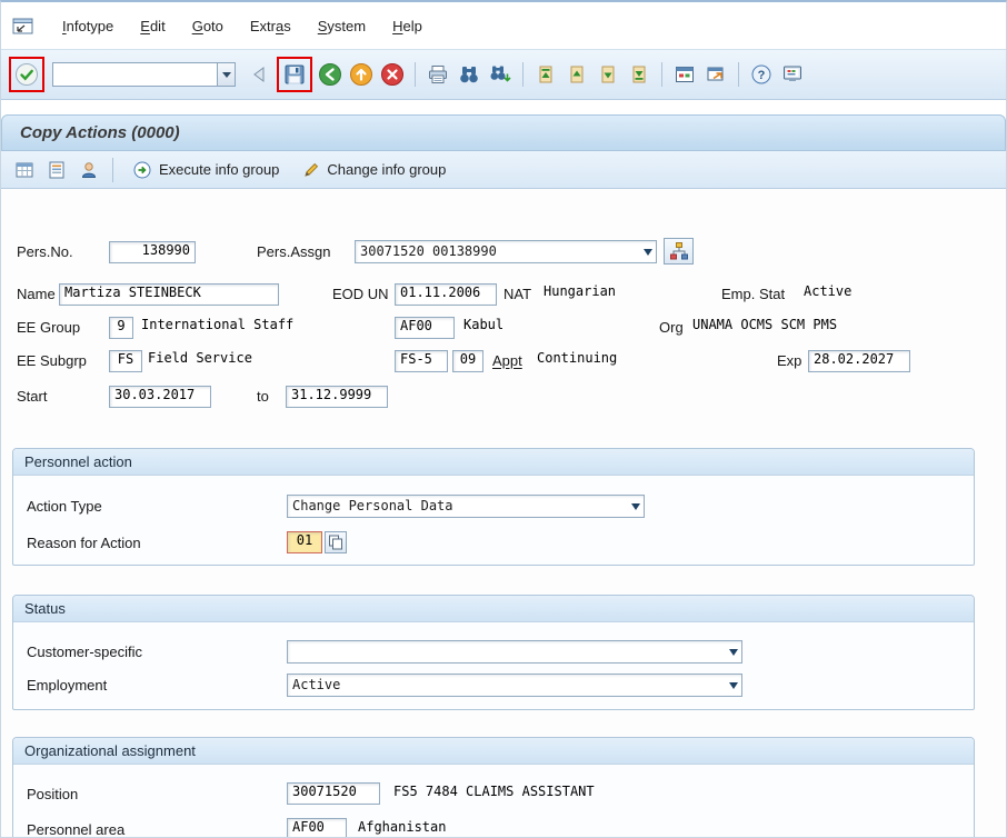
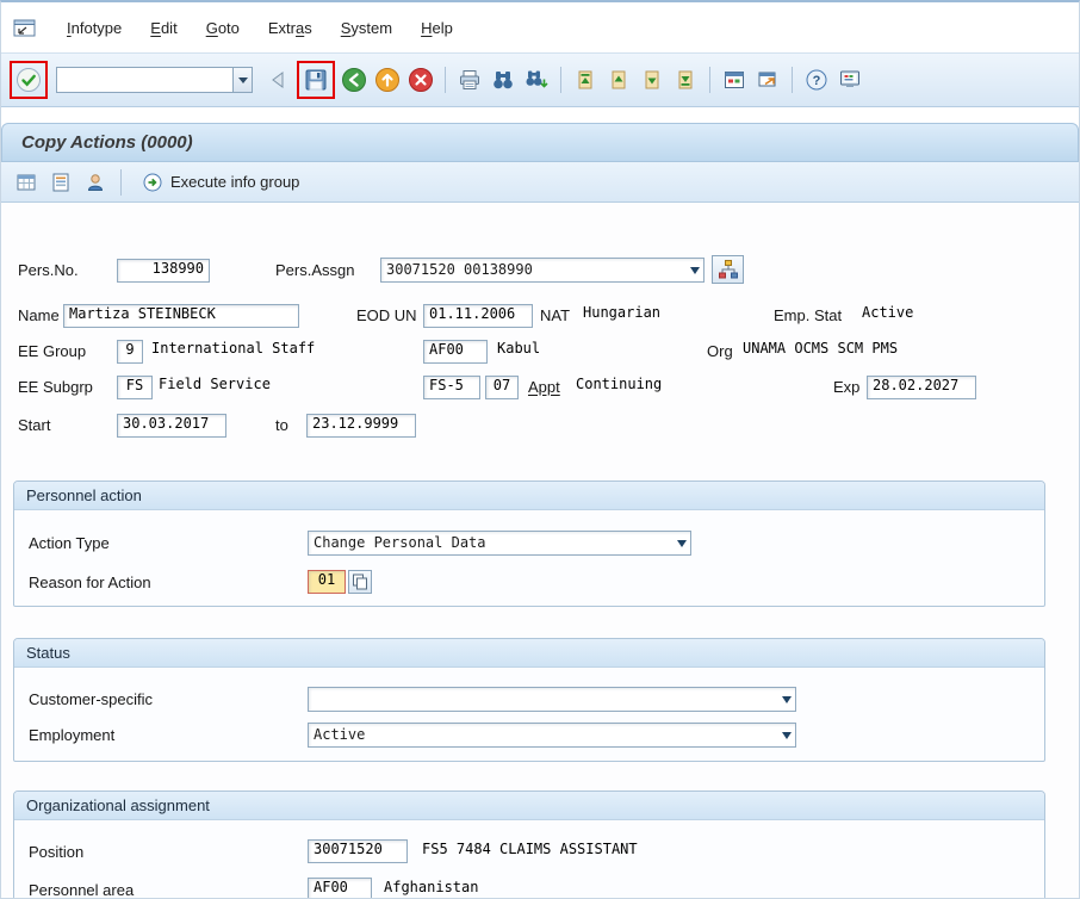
  Infotype
  Edit
  Goto
  Extras
  System
  Help
  ?
  Copy Actions (0000)
  Execute info group
- Change info group
  Pers.No.
  138990
  Pers.Assgn
  30071520 00138990
  Name
  Martiza STEINBECK
  EOD UN
  01.11.2006
  NAT
  Hungarian
  Emp. Stat
  Active
  EE Group
  9
  International Staff
  AF00
  Kabul
  Org
  UNAMA OCMS SCM PMS
  EE Subgrp
  FS
  Field Service
  FS-5
- 09
+ 07
  Appt
  Continuing
  Exp
  28.02.2027
  Start
  30.03.2017
  to
- 31.12.9999
+ 23.12.9999
  Personnel action
  Action Type
  Change Personal Data
  Reason for Action
  01
  Status
  Customer-specific
  Employment
  Active
  Organizational assignment
  Position
  30071520
  FS5 7484 CLAIMS ASSISTANT
  Personnel area
  AF00
  Afghanistan
